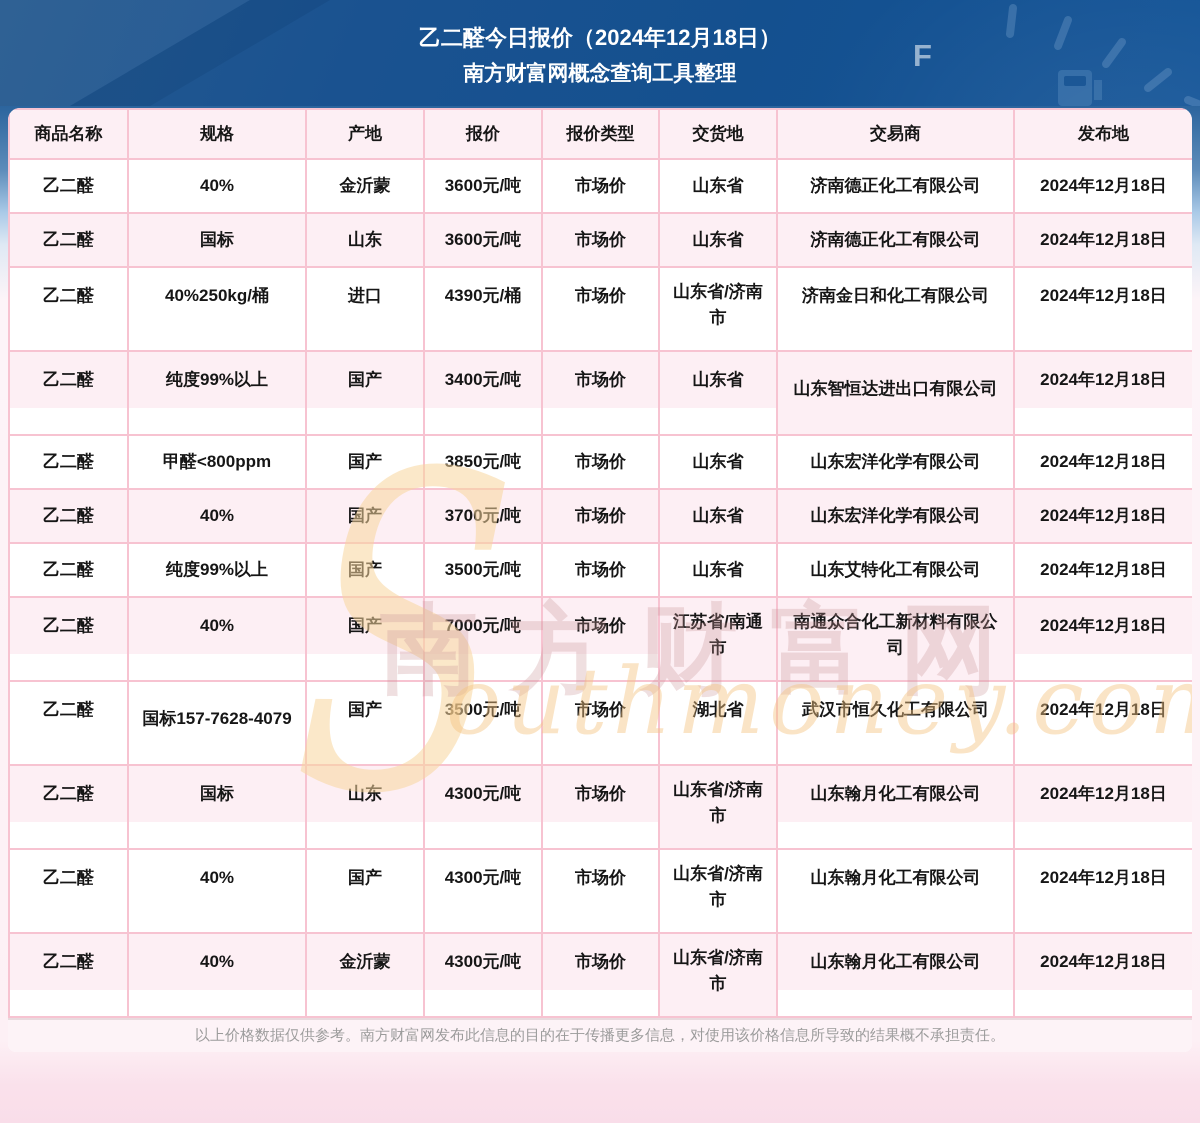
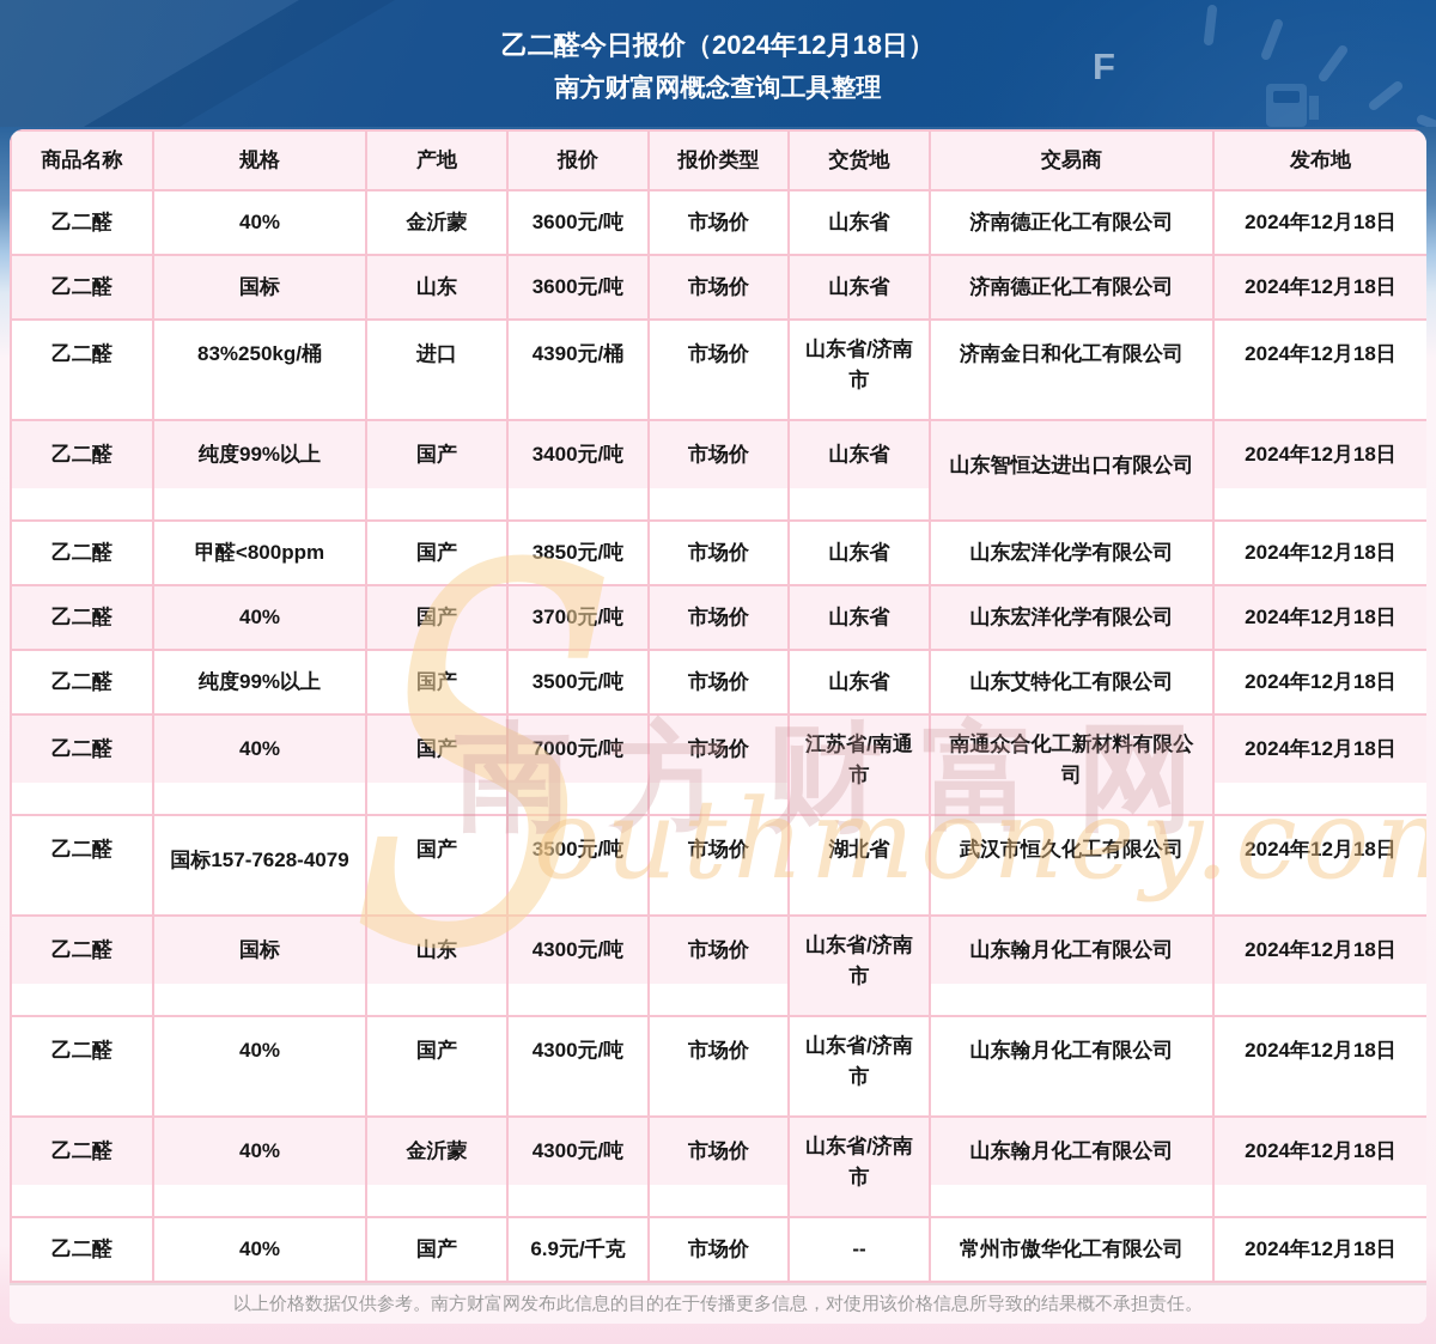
  F
  乙二醛今日报价（2024年12月18日）
  南方财富网概念查询工具整理
  商品名称	规格	产地	报价	报价类型	交货地	交易商	发布地
  乙二醛	40%	金沂蒙	3600元/吨	市场价	山东省	济南德正化工有限公司	2024年12月18日
  乙二醛	国标	山东	3600元/吨	市场价	山东省	济南德正化工有限公司	2024年12月18日
- 乙二醛	40%250kg/桶	进口	4390元/桶	市场价	山东省/济南市	济南金日和化工有限公司	2024年12月18日
+ 乙二醛	83%250kg/桶	进口	4390元/桶	市场价	山东省/济南市	济南金日和化工有限公司	2024年12月18日
  乙二醛	纯度99%以上	国产	3400元/吨	市场价	山东省	山东智恒达进出口有限公司	2024年12月18日
  乙二醛	甲醛<800ppm	国产	3850元/吨	市场价	山东省	山东宏洋化学有限公司	2024年12月18日
  乙二醛	40%	国产	3700元/吨	市场价	山东省	山东宏洋化学有限公司	2024年12月18日
  乙二醛	纯度99%以上	国产	3500元/吨	市场价	山东省	山东艾特化工有限公司	2024年12月18日
  乙二醛	40%	国产	7000元/吨	市场价	江苏省/南通市	南通众合化工新材料有限公司	2024年12月18日
  乙二醛	国标157-7628-4079	国产	3500元/吨	市场价	湖北省	武汉市恒久化工有限公司	2024年12月18日
  乙二醛	国标	山东	4300元/吨	市场价	山东省/济南市	山东翰月化工有限公司	2024年12月18日
  乙二醛	40%	国产	4300元/吨	市场价	山东省/济南市	山东翰月化工有限公司	2024年12月18日
  乙二醛	40%	金沂蒙	4300元/吨	市场价	山东省/济南市	山东翰月化工有限公司	2024年12月18日
+ 乙二醛	40%	国产	6.9元/千克	市场价	--	常州市傲华化工有限公司	2024年12月18日
  以上价格数据仅供参考。南方财富网发布此信息的目的在于传播更多信息，对使用该价格信息所导致的结果概不承担责任。
  南方财富网
  outhmoney.co
